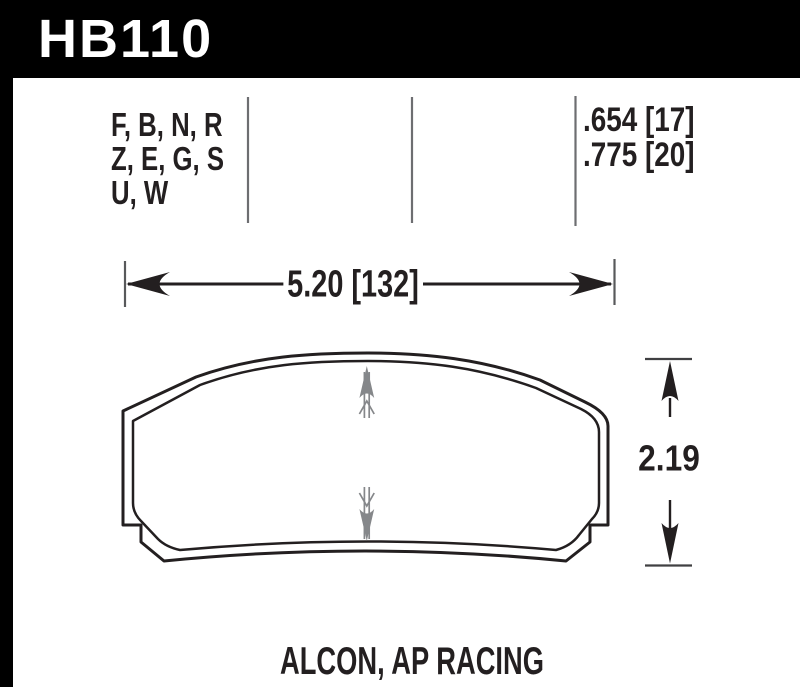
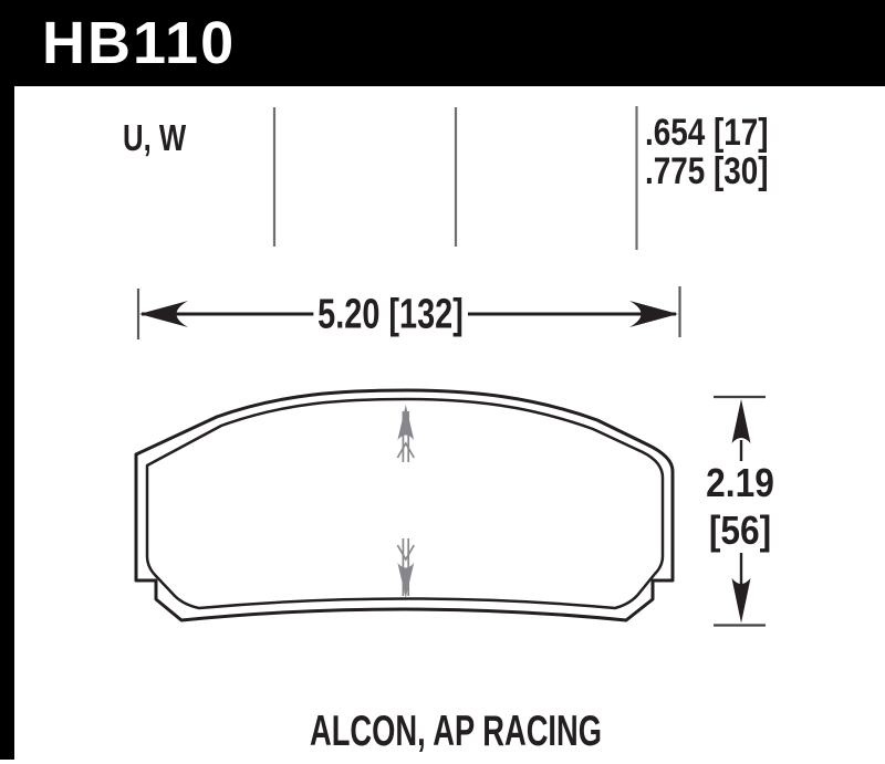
  HB110
- F, B, N, R
- Z, E, G, S
  U, W
  .654 [17]
- .775 [20]
+ .775 [30]
  5.20 [132]
  2.19
+ [56]
  ALCON, AP RACING
